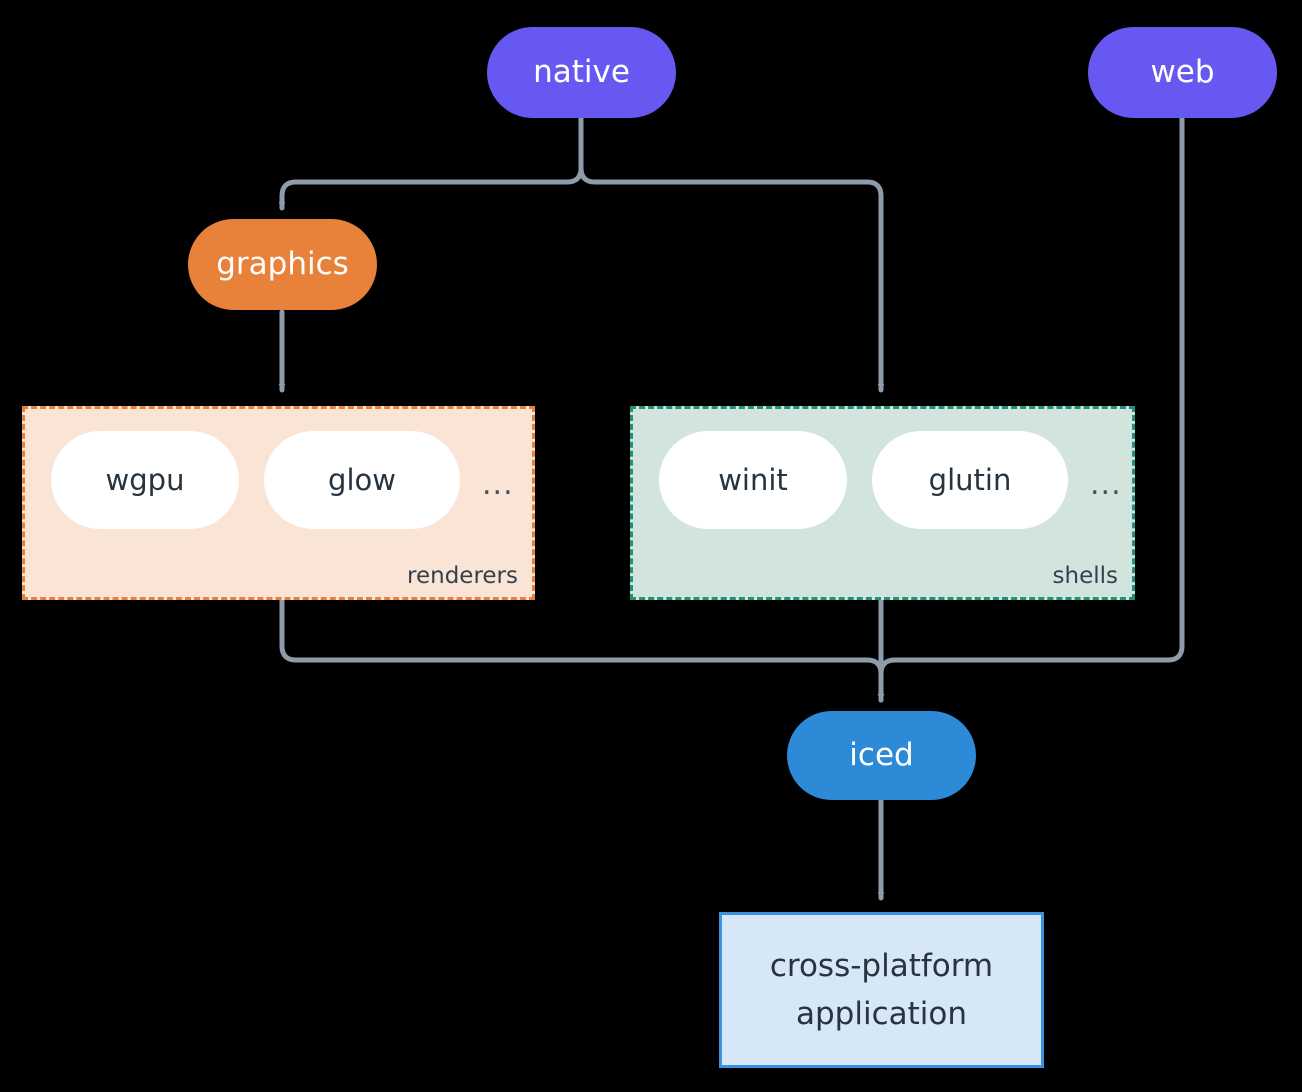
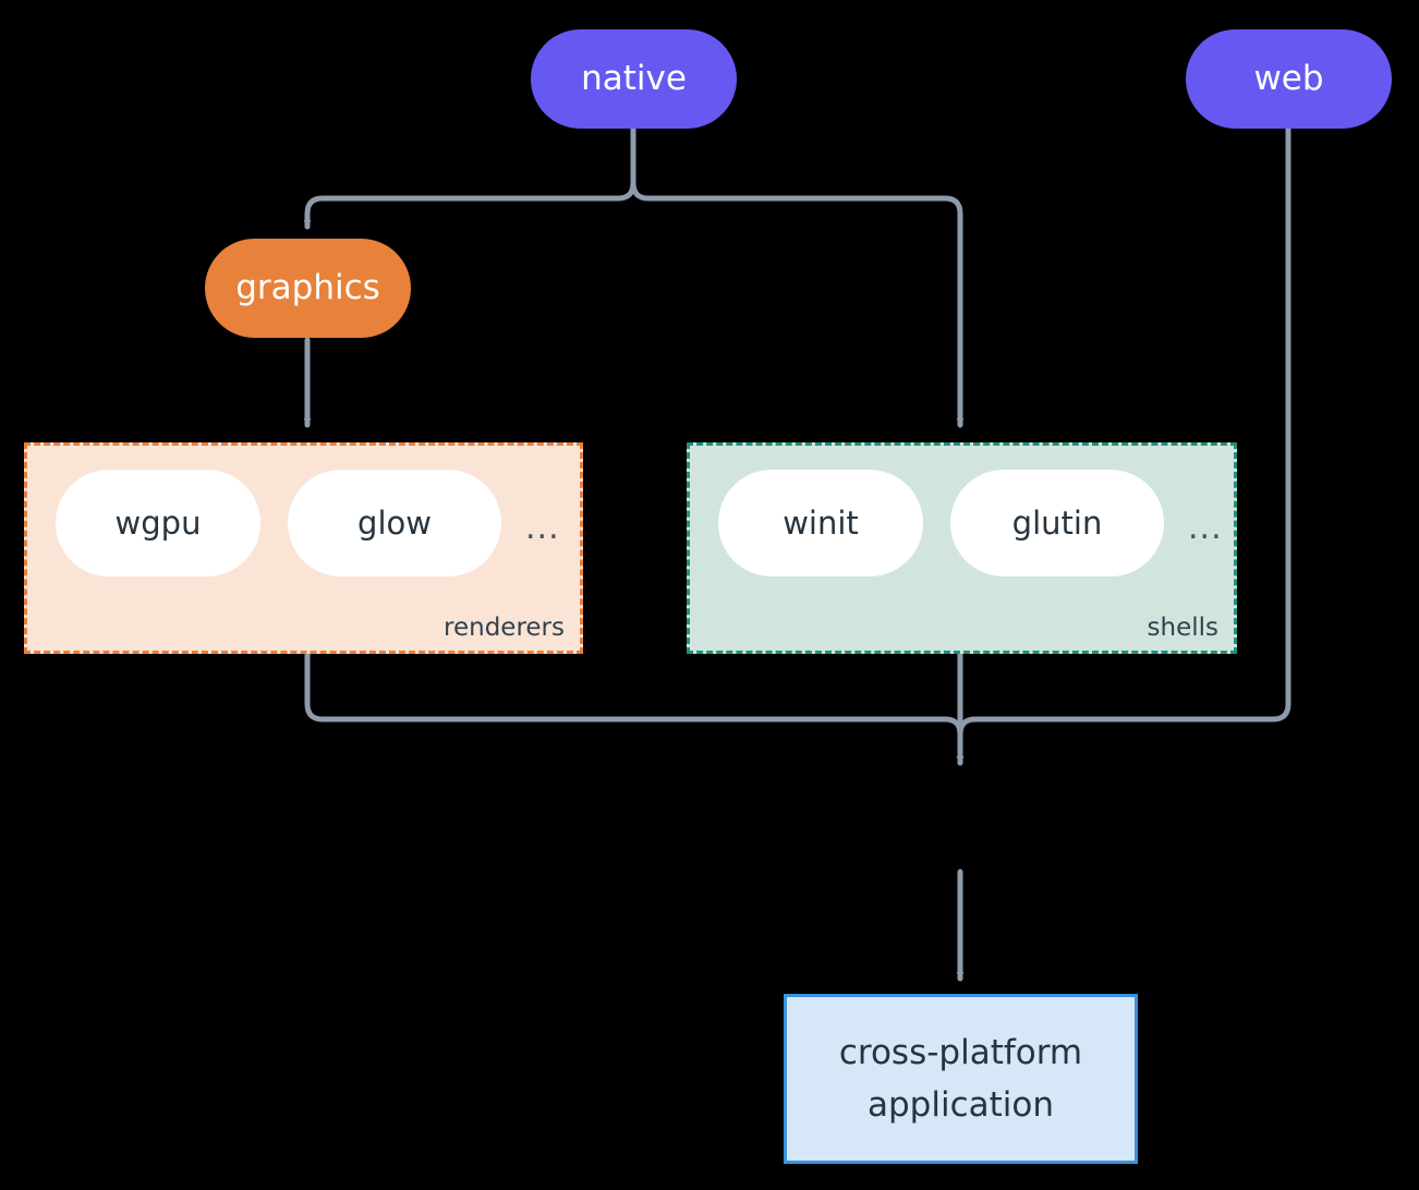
  native
  web
  graphics
  wgpu
  glow
  ...
  renderers
  winit
  glutin
  ...
  shells
- iced
  cross-platform
  application
